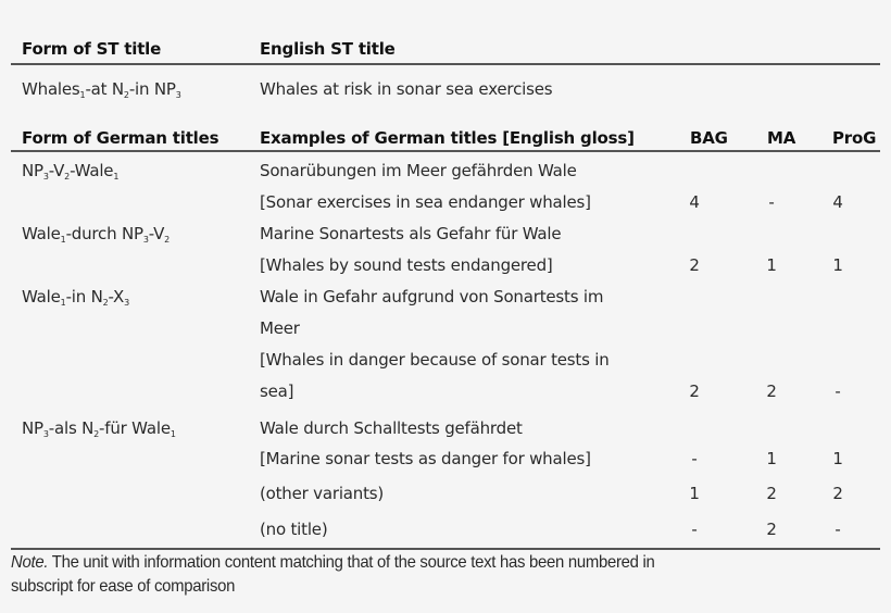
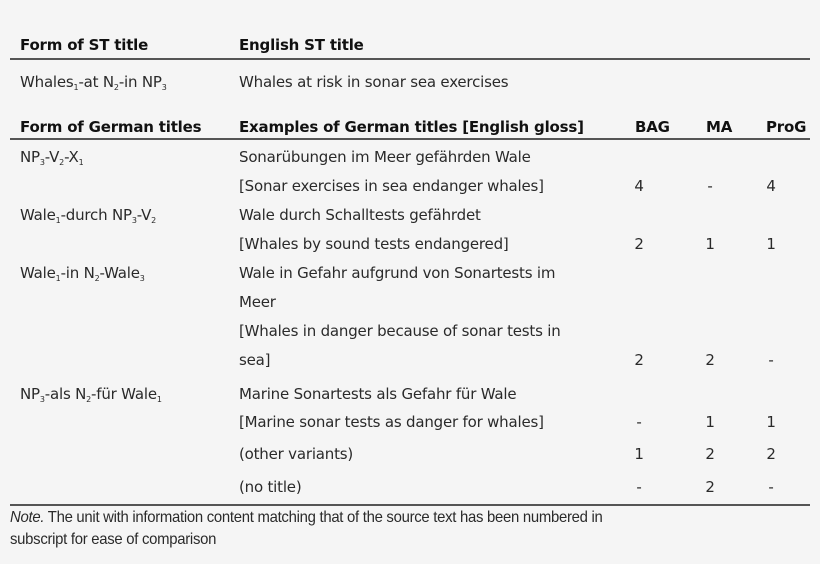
  Form of ST title
  English ST title
  Whales1-at N2-in NP3
  Whales at risk in sonar sea exercises
  Form of German titles
  Examples of German titles [English gloss]
  BAG
  MA
  ProG
- NP3-V2-Wale1
+ NP3-V2-X1
  Sonarübungen im Meer gefährden Wale
  [Sonar exercises in sea endanger whales]
  4
  -
  4
  Wale1-durch NP3-V2
- Marine Sonartests als Gefahr für Wale
+ Wale durch Schalltests gefährdet
  [Whales by sound tests endangered]
  2
  1
  1
- Wale1-in N2-X3
+ Wale1-in N2-Wale3
  Wale in Gefahr aufgrund von Sonartests im
  Meer
  [Whales in danger because of sonar tests in
  sea]
  2
  2
  -
  NP3-als N2-für Wale1
- Wale durch Schalltests gefährdet
+ Marine Sonartests als Gefahr für Wale
  [Marine sonar tests as danger for whales]
  -
  1
  1
  (other variants)
  1
  2
  2
  (no title)
  -
  2
  -
  Note. The unit with information content matching that of the source text has been numbered in
  subscript for ease of comparison
